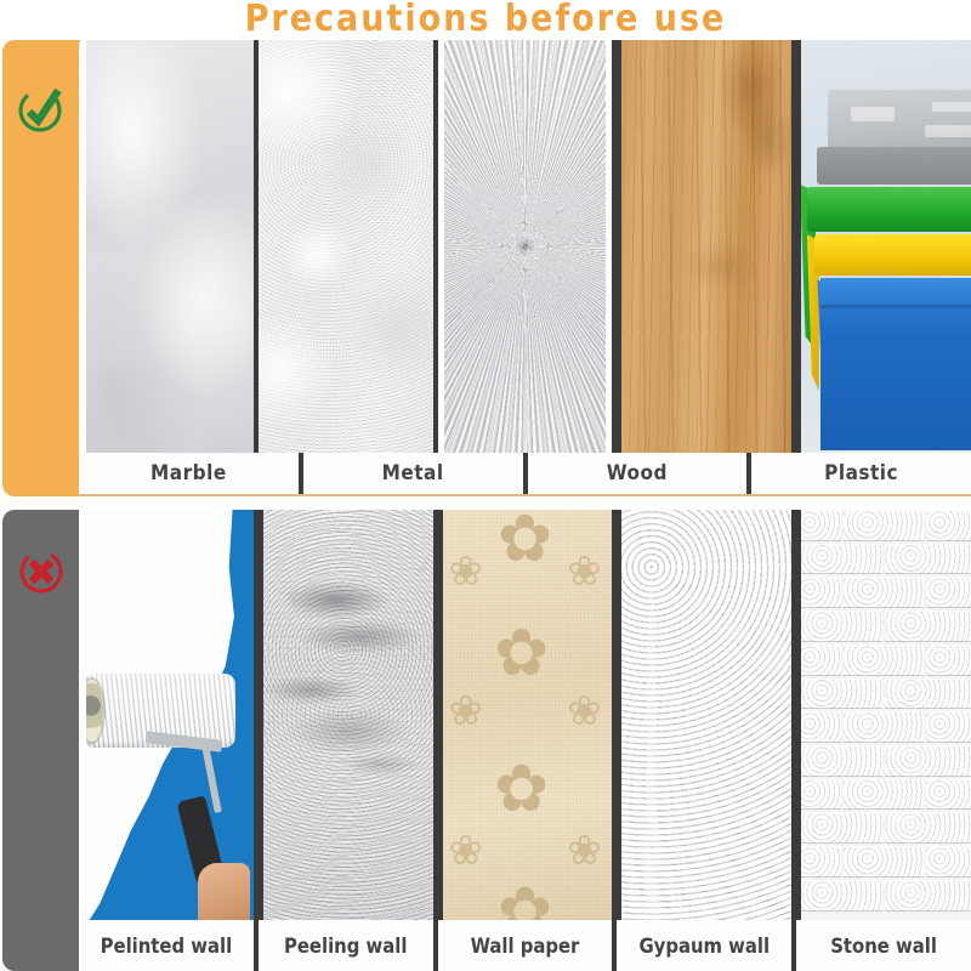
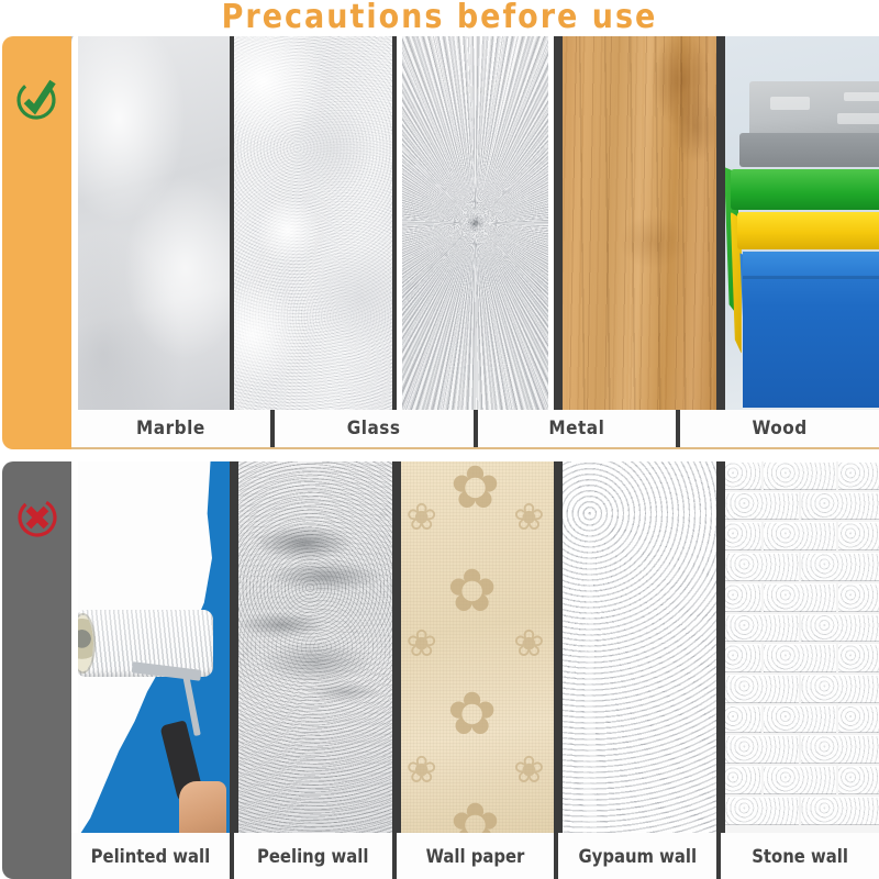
  Precautions before use
  Marble
+ Glass
  Metal
  Wood
- Plastic
  ✿
  ❀
  ❀
  ✿
  ❀
  ❀
  ✿
  ❀
  ❀
  ✿
  Pelinted wall
  Peeling wall
  Wall paper
  Gypaum wall
  Stone wall
